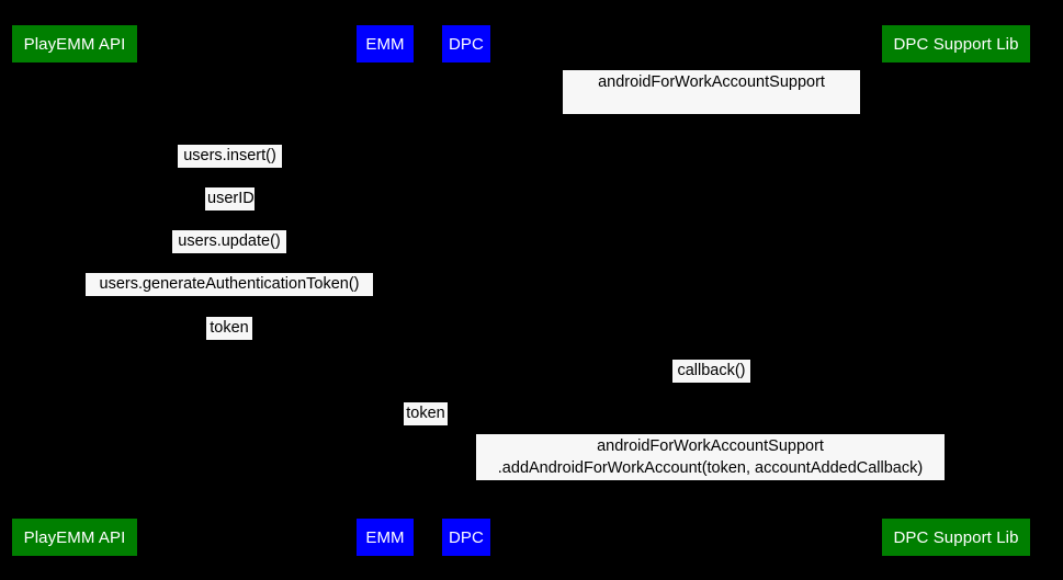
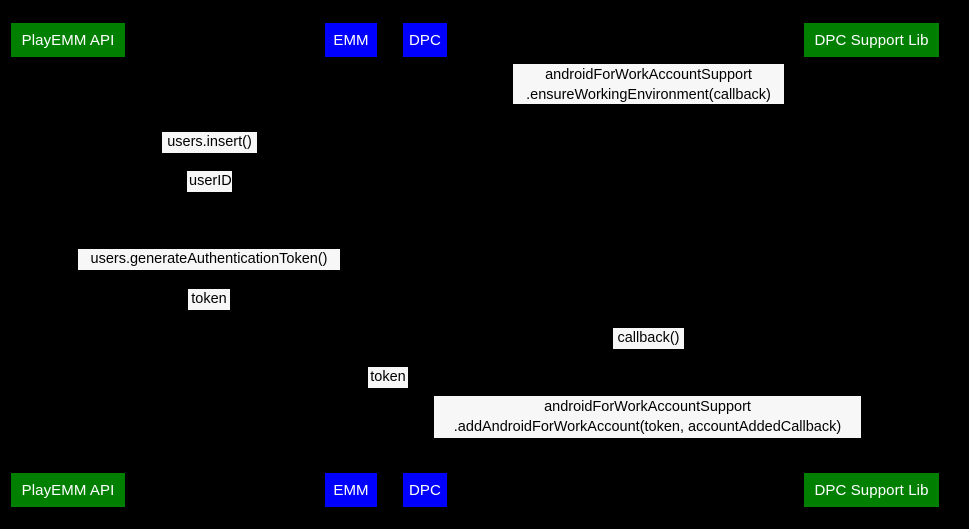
  PlayEMM API
  PlayEMM API
  EMM
  EMM
  DPC
  DPC
  DPC Support Lib
  DPC Support Lib
  androidForWorkAccountSupport
+ .ensureWorkingEnvironment(callback)
  users.insert()
  userID
- users.update()
  users.generateAuthenticationToken()
  token
  callback()
  token
  androidForWorkAccountSupport
  .addAndroidForWorkAccount(token, accountAddedCallback)
